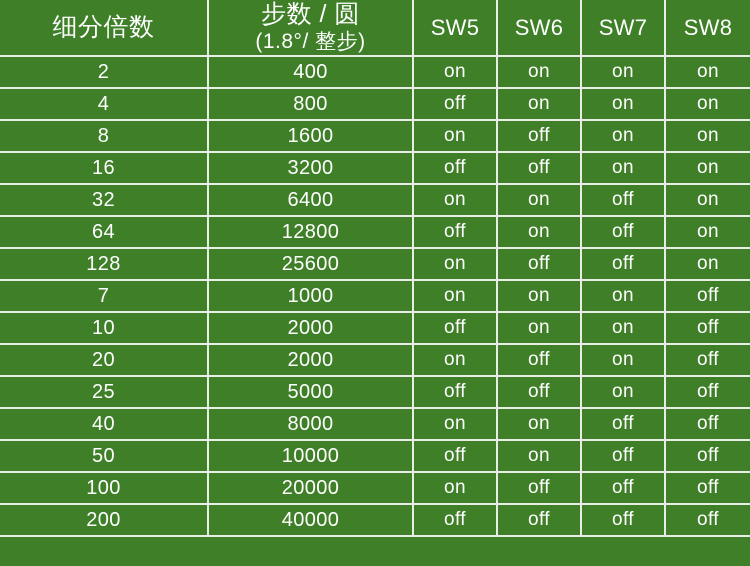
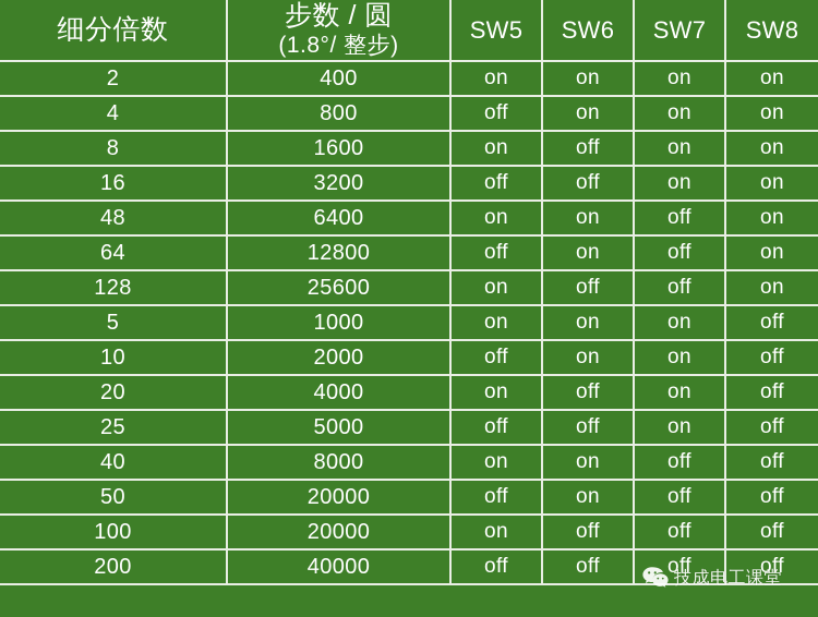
  细分倍数	步数 / 圆 (1.8°/ 整步)	SW5	SW6	SW7	SW8
  2	400	on	on	on	on
  4	800	off	on	on	on
  8	1600	on	off	on	on
  16	3200	off	off	on	on
- 32	6400	on	on	off	on
+ 48	6400	on	on	off	on
  64	12800	off	on	off	on
  128	25600	on	off	off	on
- 7	1000	on	on	on	off
+ 5	1000	on	on	on	off
  10	2000	off	on	on	off
- 20	2000	on	off	on	off
+ 20	4000	on	off	on	off
  25	5000	off	off	on	off
  40	8000	on	on	off	off
- 50	10000	off	on	off	off
+ 50	20000	off	on	off	off
  100	20000	on	off	off	off
  200	40000	off	off	off	off
+ 技成电工课堂
